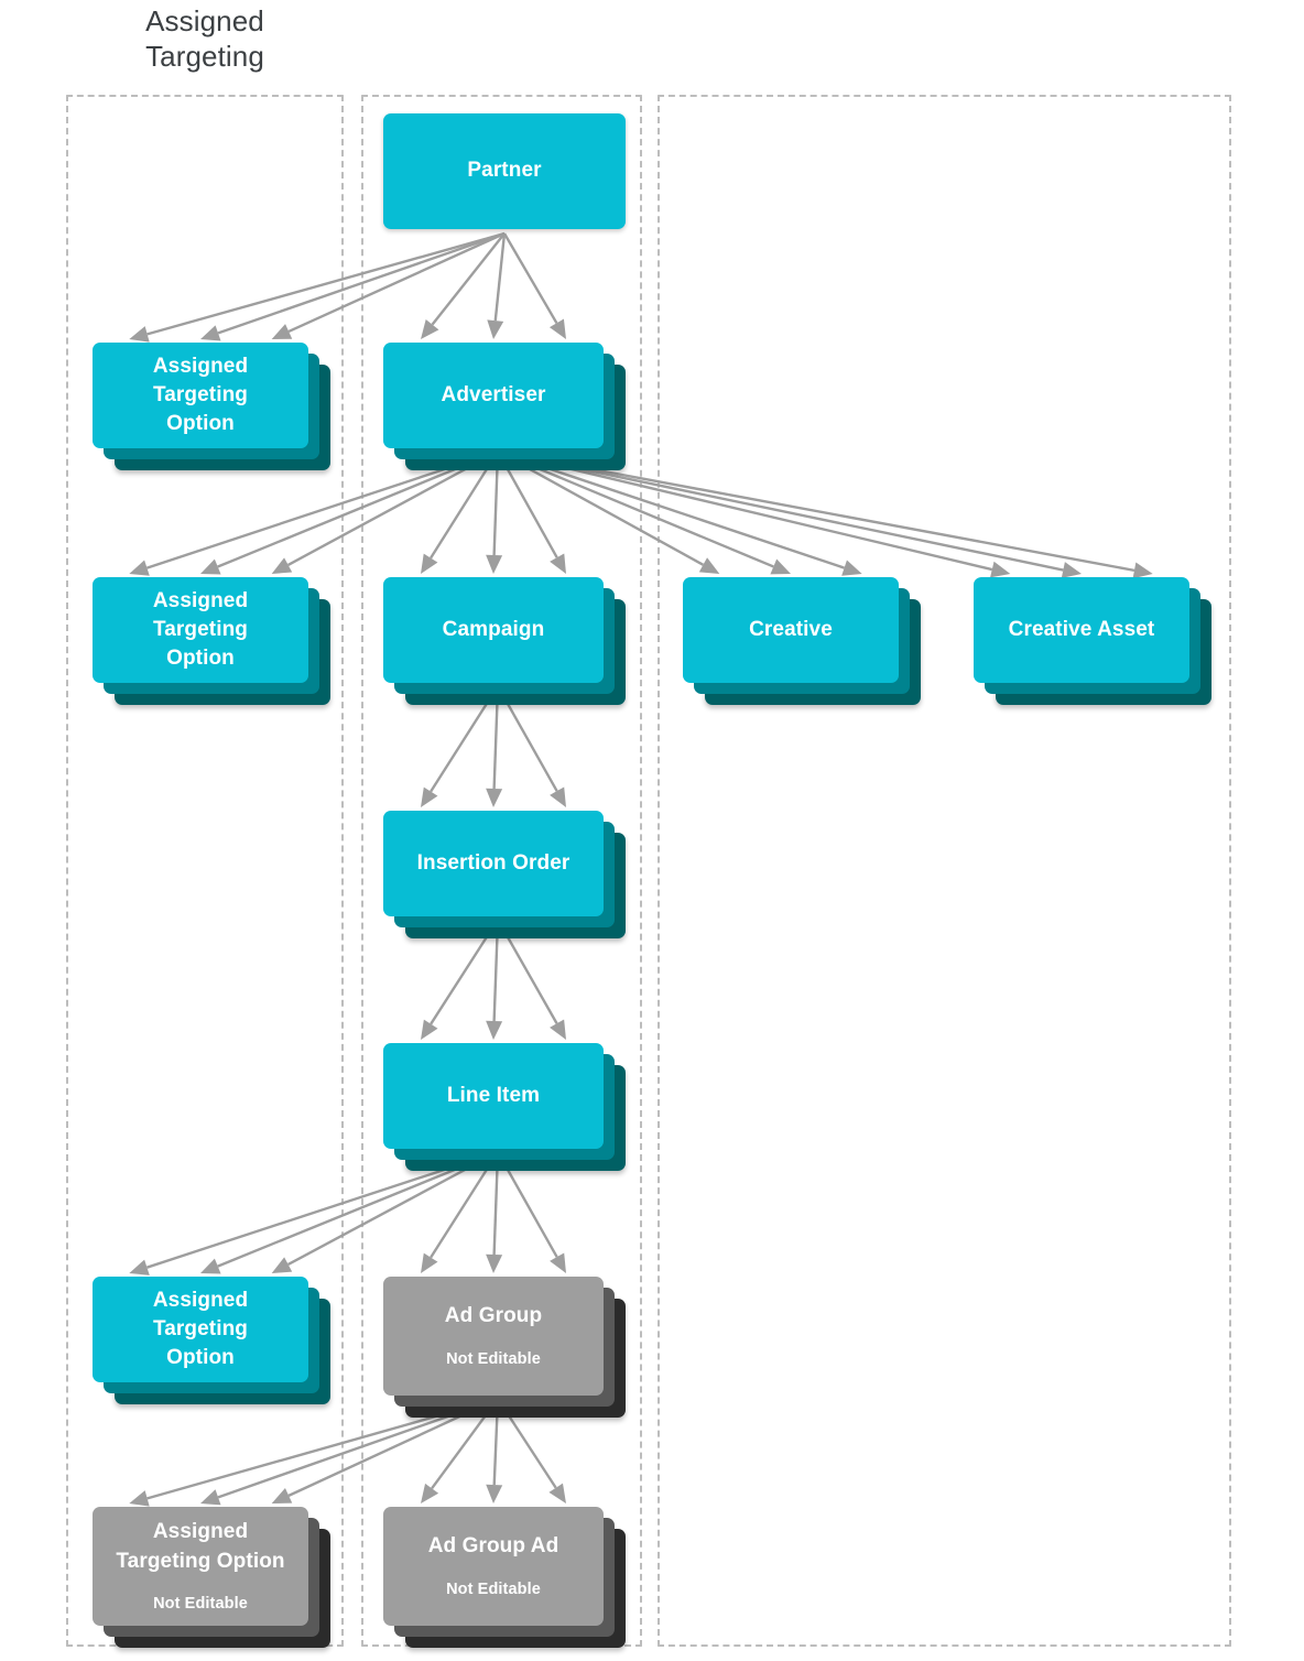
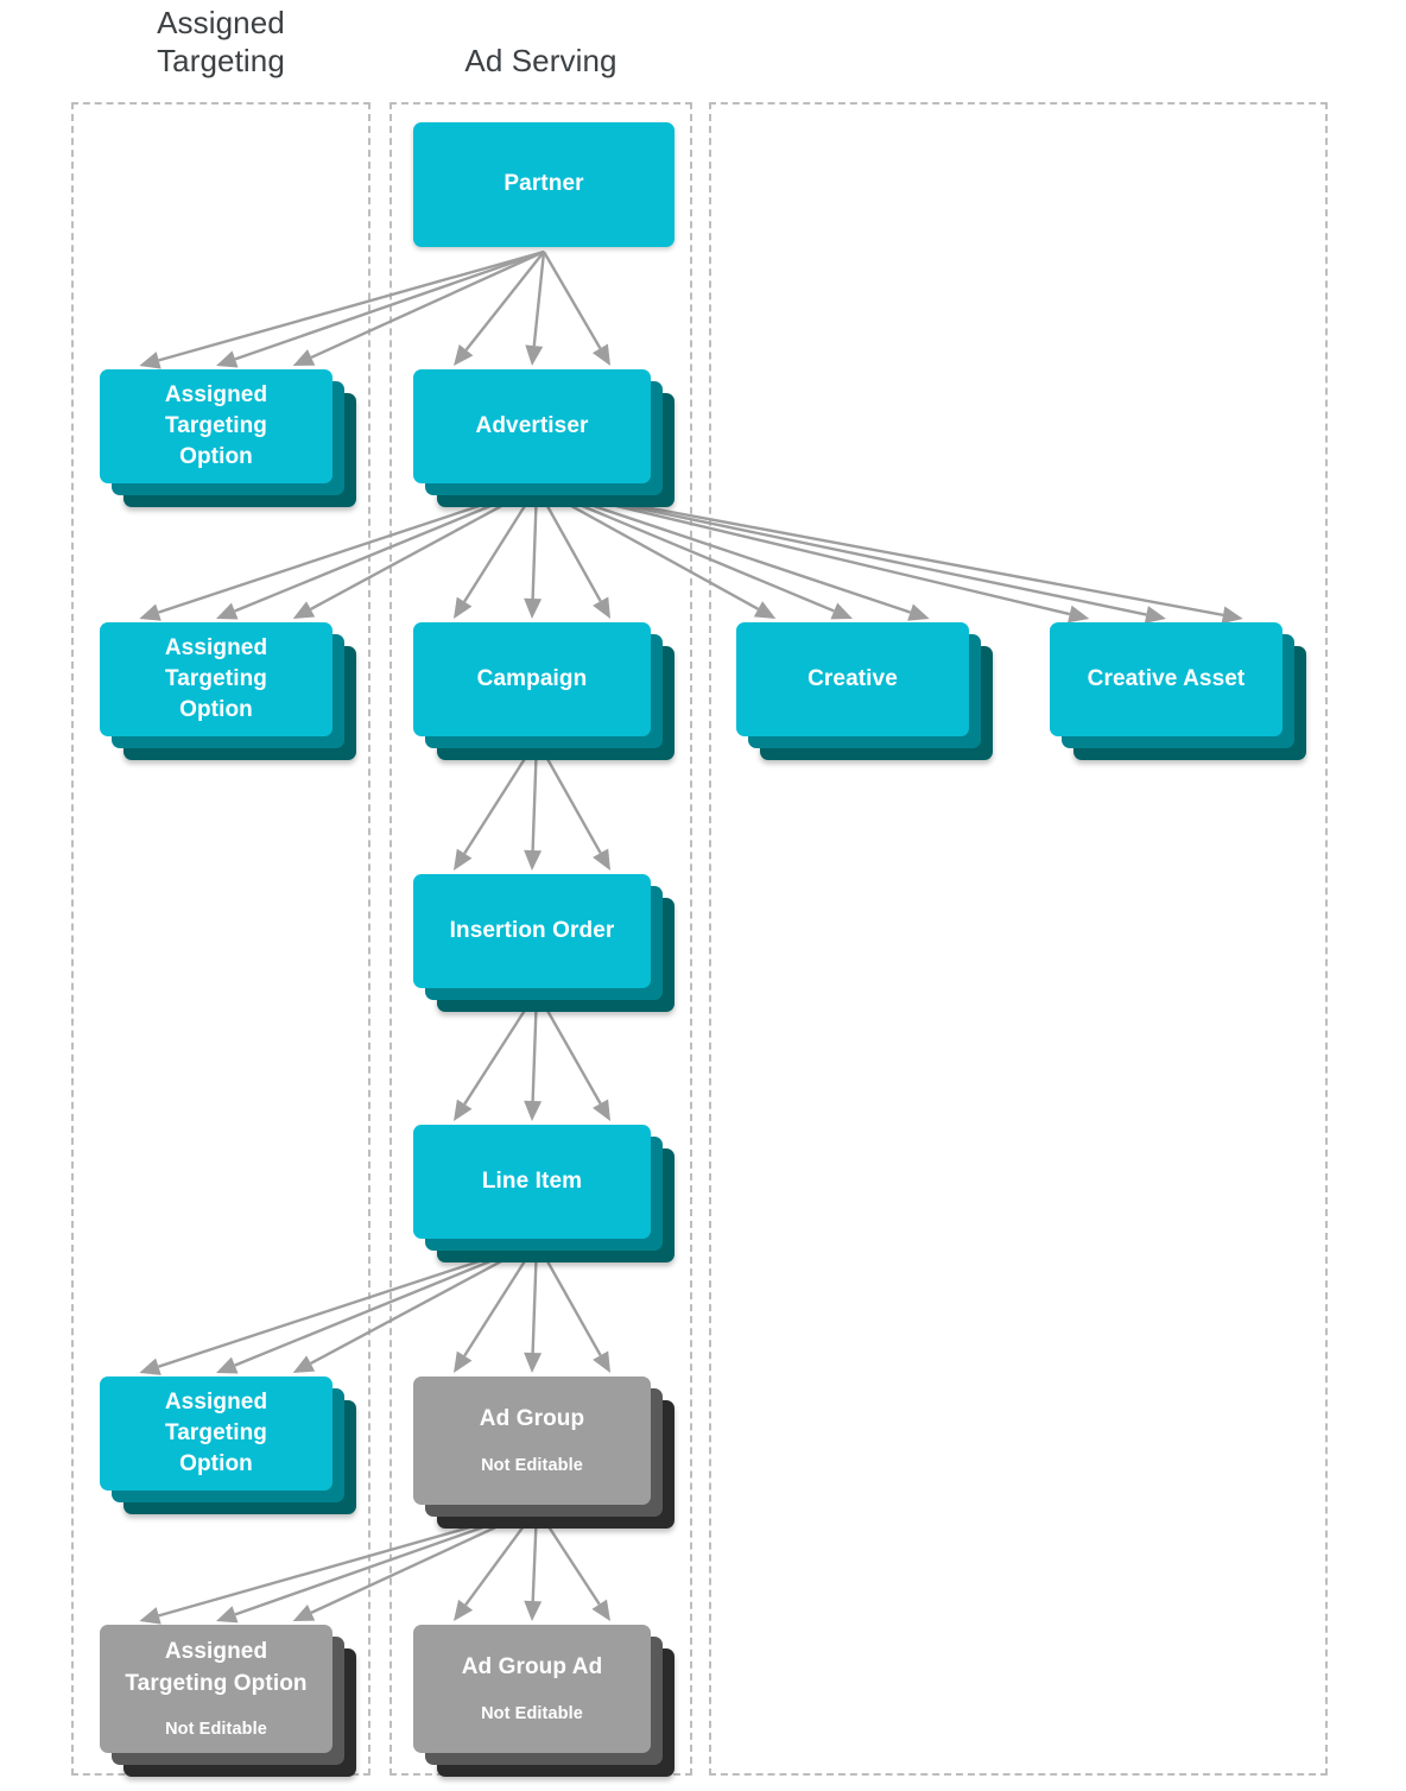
  Assigned
  Targeting
+ Ad Serving
  Partner
  Assigned
  Targeting
  Option
  Advertiser
  Assigned
  Targeting
  Option
  Campaign
  Creative
  Creative Asset
  Insertion Order
  Line Item
  Assigned
  Targeting
  Option
  Ad Group
  Not Editable
  Assigned
  Targeting Option
  Not Editable
  Ad Group Ad
  Not Editable
